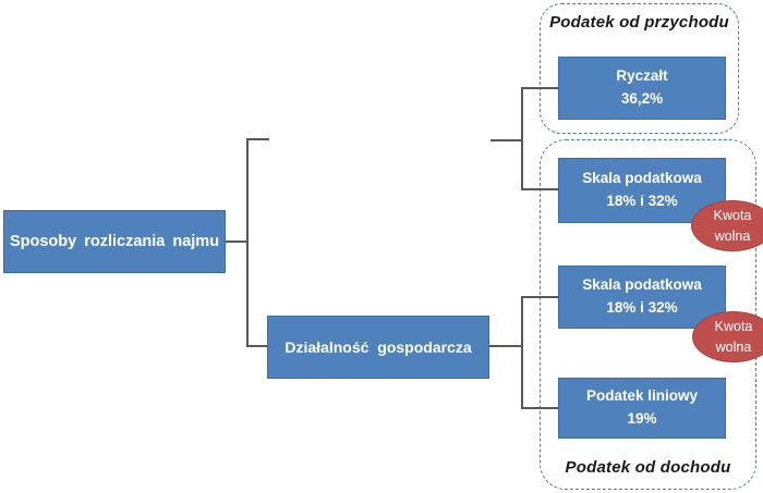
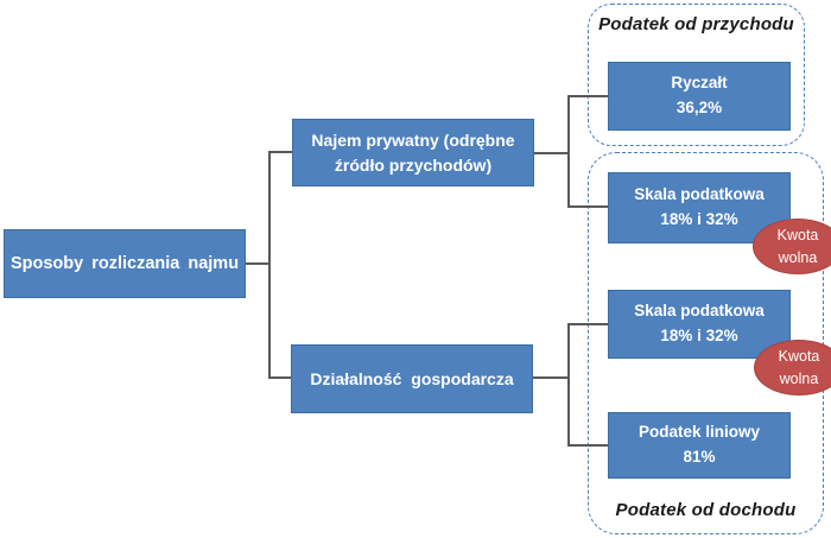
  Podatek od przychodu
  Podatek od dochodu
  Sposoby rozliczania najmu
+ Najem prywatny (odrębne źródło przychodów)
  Działalność gospodarcza
  Ryczałt
  36,2%
  Skala podatkowa
  18% i 32%
  Skala podatkowa
  18% i 32%
  Podatek liniowy
- 19%
+ 81%
  Kwota wolna
  Kwota wolna
